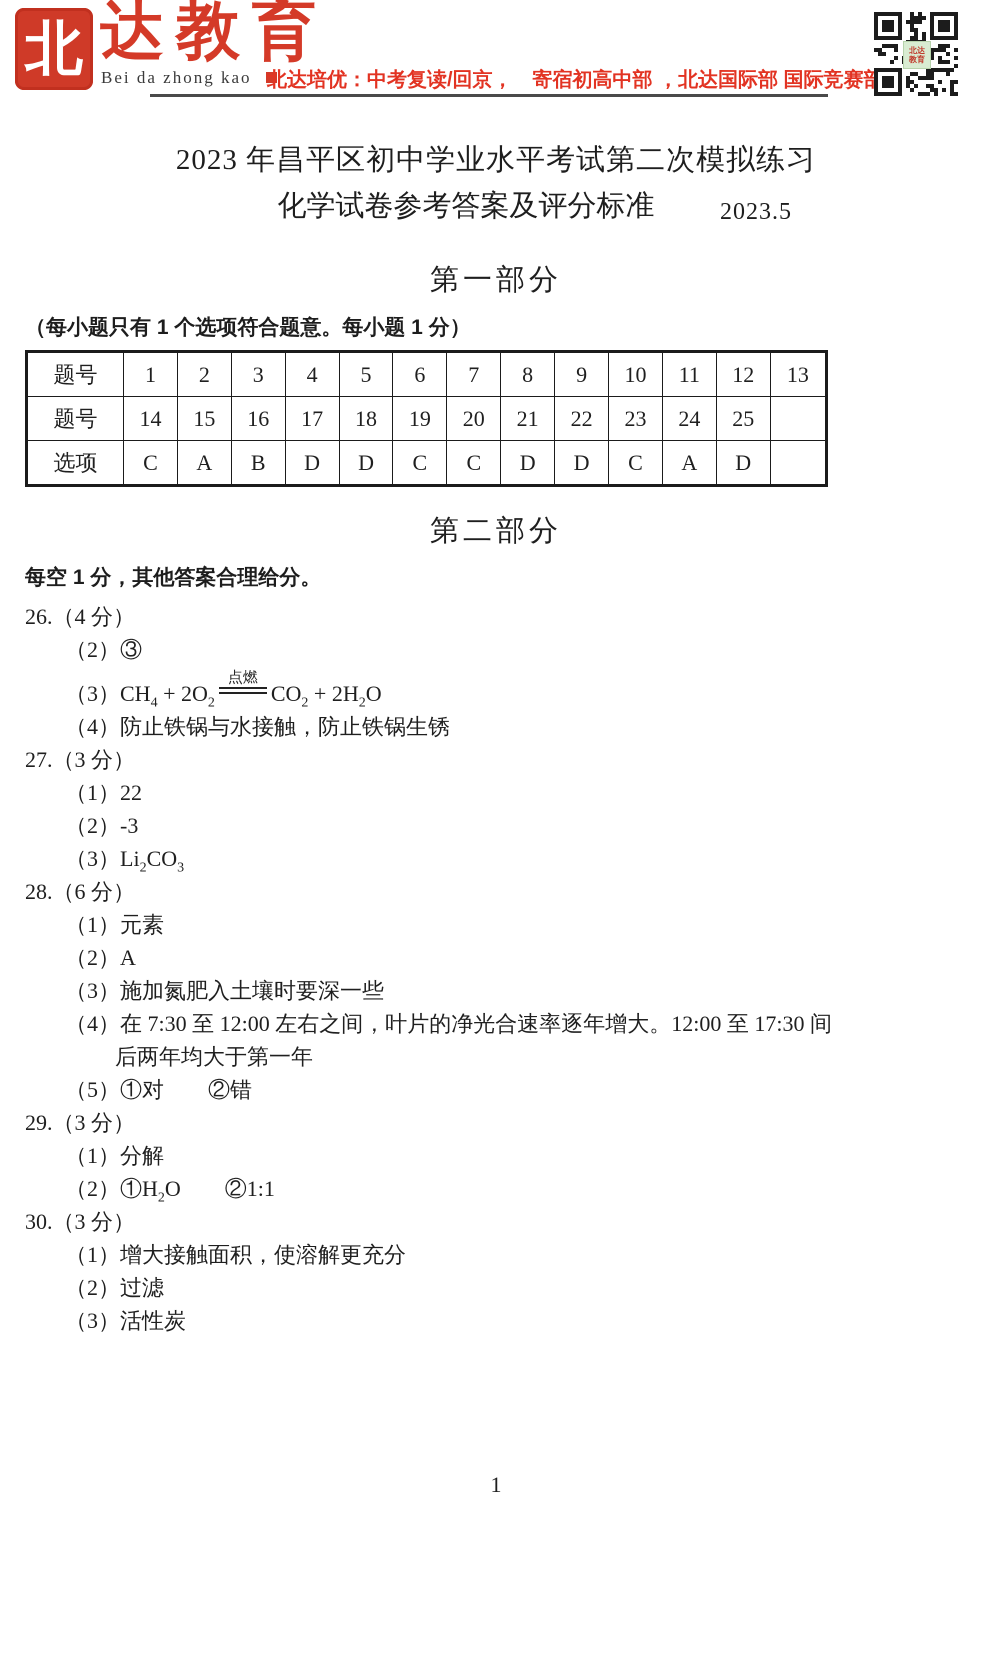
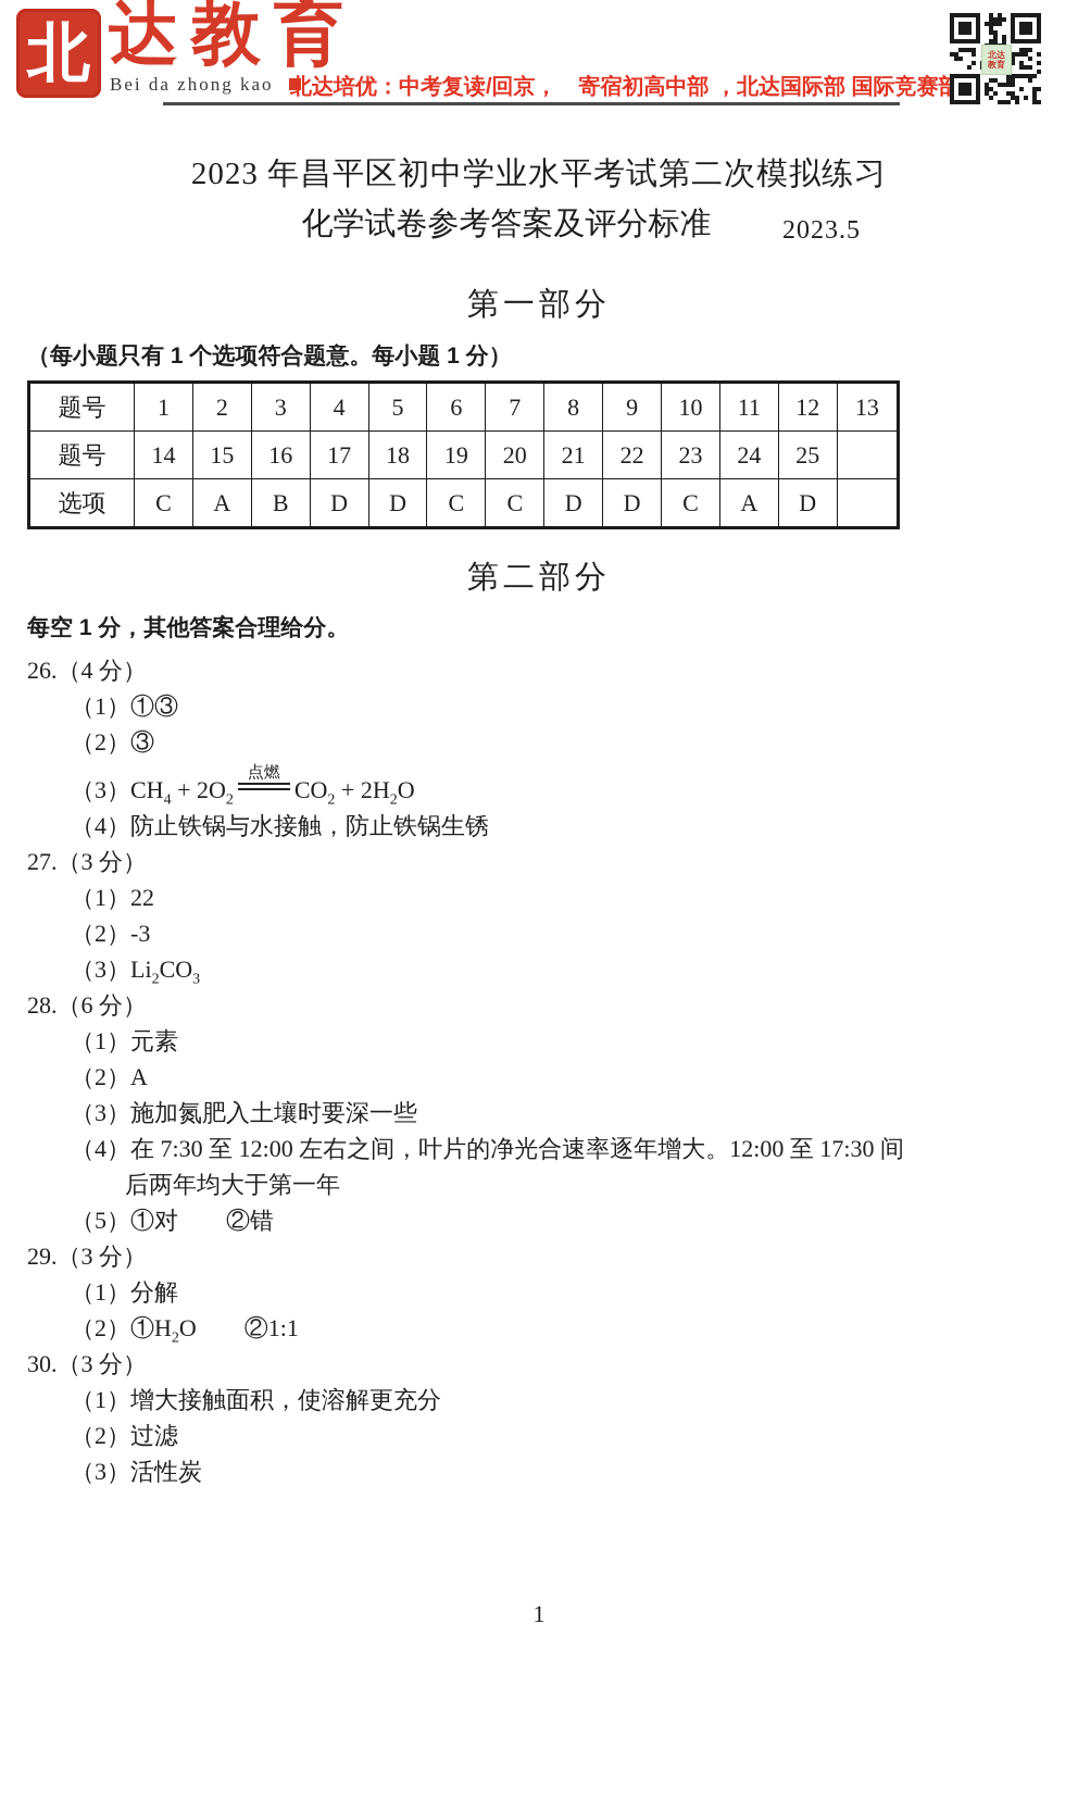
  北
  达教育
  Bei da zhong kao
  北达培优：中考复读/回京， 寄宿初高中部 ，北达国际部 国际竞赛部
  北达
  教育
  2023 年昌平区初中学业水平考试第二次模拟练习
  化学试卷参考答案及评分标准
  2023.5
  第一部分
  （每小题只有 1 个选项符合题意。每小题 1 分）
  题号	1	2	3	4	5	6	7	8	9	10	11	12	13
  题号	14	15	16	17	18	19	20	21	22	23	24	25
  选项	C	A	B	D	D	C	C	D	D	C	A	D
  第二部分
  每空 1 分，其他答案合理给分。
  26.（4 分）
+ （1）①③
  （2）③
  （3）CH4 + 2O2
  点燃
  CO2 + 2H2O
  （4）防止铁锅与水接触，防止铁锅生锈
  27.（3 分）
  （1）22
  （2）-3
  （3）Li2CO3
  28.（6 分）
  （1）元素
  （2）A
  （3）施加氮肥入土壤时要深一些
  （4）在 7:30 至 12:00 左右之间，叶片的净光合速率逐年增大。12:00 至 17:30 间
  后两年均大于第一年
  （5）①对 ②错
  29.（3 分）
  （1）分解
  （2）①H2O ②1:1
  30.（3 分）
  （1）增大接触面积，使溶解更充分
  （2）过滤
  （3）活性炭
  1
